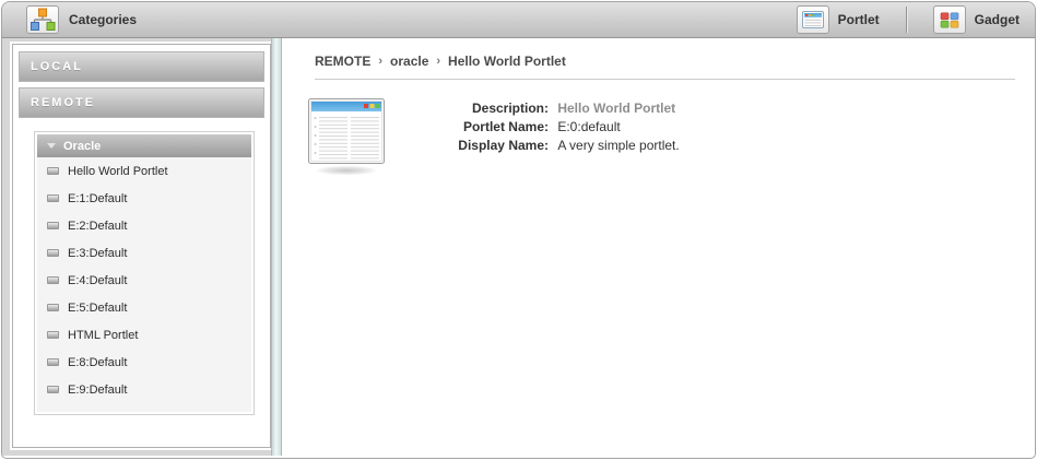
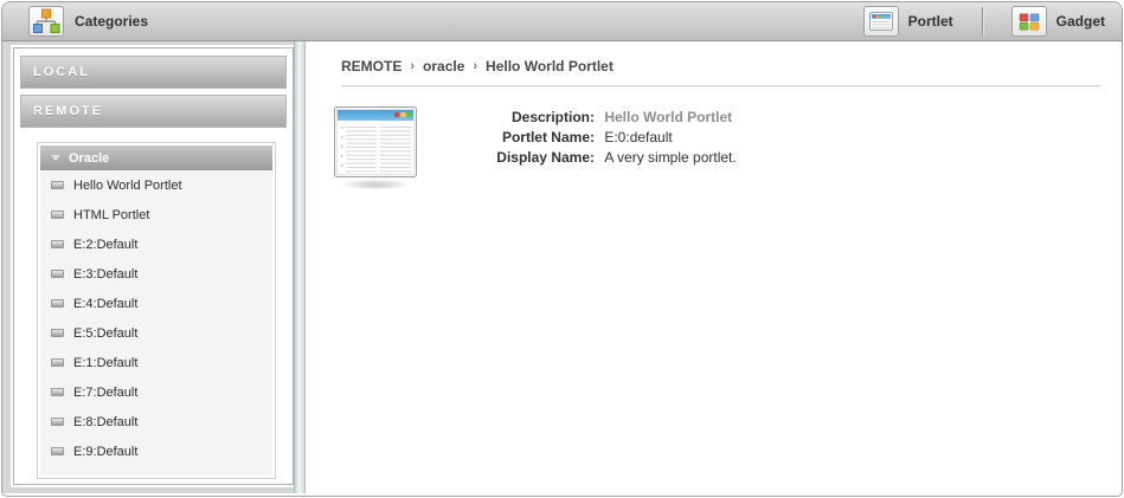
  Categories
  Portlet
  Gadget
  LOCAL
  REMOTE
  Oracle
  Hello World Portlet
- E:1:Default
+ HTML Portlet
  E:2:Default
  E:3:Default
  E:4:Default
  E:5:Default
- HTML Portlet
+ E:1:Default
+ E:7:Default
  E:8:Default
  E:9:Default
  REMOTE
  ›
  oracle
  ›
  Hello World Portlet
  Description: Hello World Portlet
  Portlet Name: E:0:default
  Display Name: A very simple portlet.
